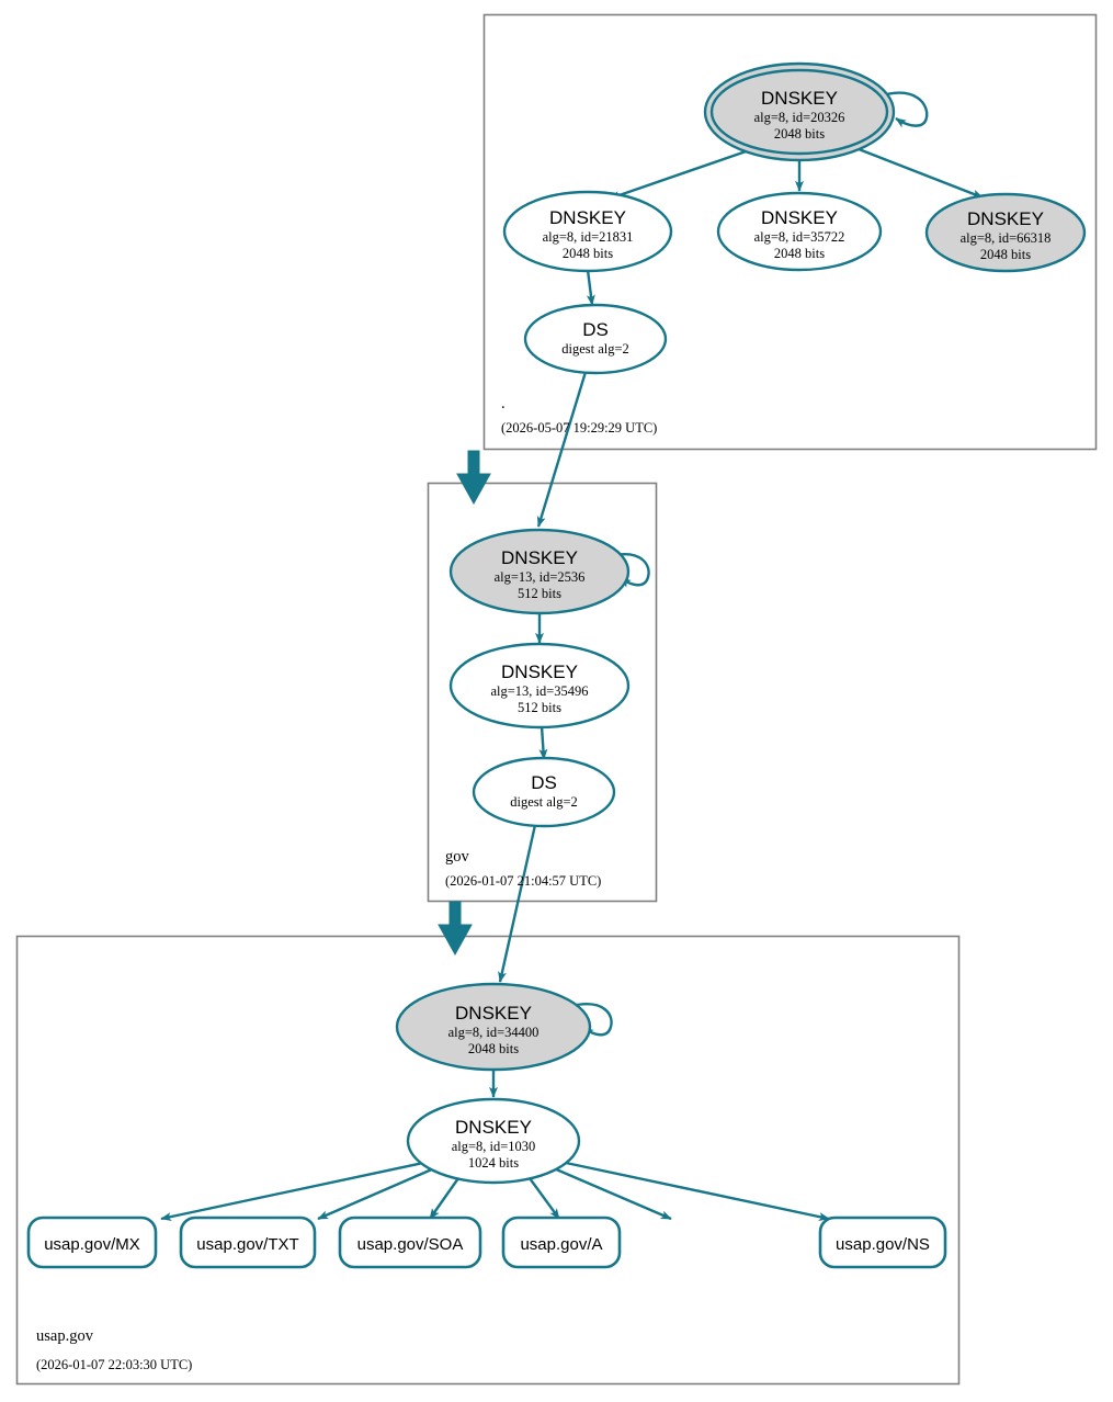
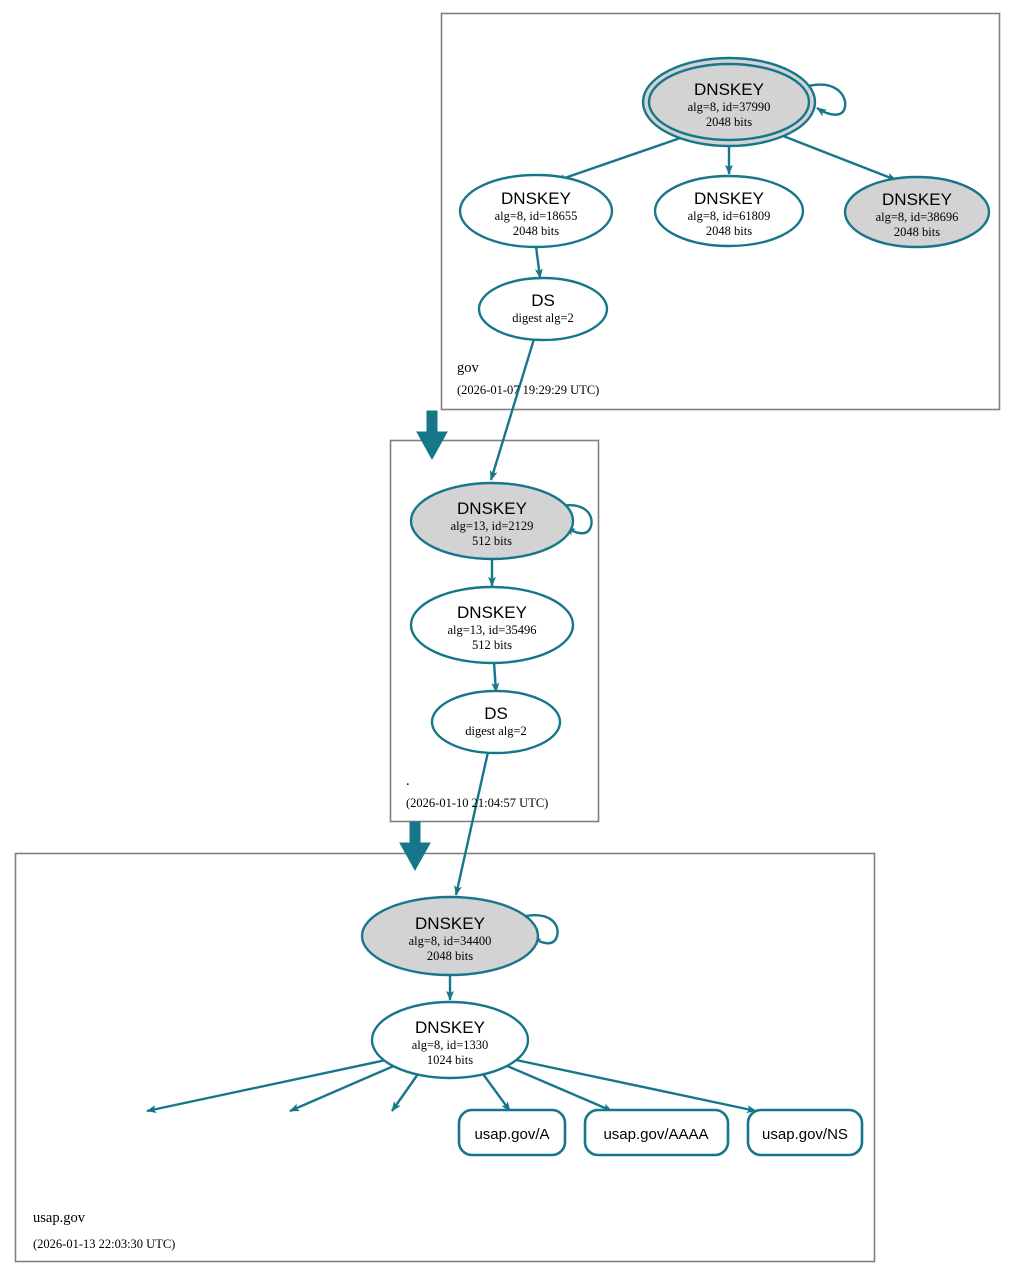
  DNSKEY
- alg=8, id=20326
+ alg=8, id=37990
  2048 bits
  DNSKEY
- alg=8, id=21831
+ alg=8, id=18655
  2048 bits
  DNSKEY
- alg=8, id=35722
+ alg=8, id=61809
  2048 bits
  DNSKEY
- alg=8, id=66318
+ alg=8, id=38696
  2048 bits
  DS
  digest alg=2
- .
+ gov
- (2026-05-07 19:29:29 UTC)
+ (2026-01-07 19:29:29 UTC)
  DNSKEY
- alg=13, id=2536
+ alg=13, id=2129
  512 bits
  DNSKEY
  alg=13, id=35496
  512 bits
  DS
  digest alg=2
- gov
+ .
- (2026-01-07 21:04:57 UTC)
+ (2026-01-10 21:04:57 UTC)
  DNSKEY
  alg=8, id=34400
  2048 bits
  DNSKEY
- alg=8, id=1030
+ alg=8, id=1330
  1024 bits
- usap.gov/MX
- usap.gov/TXT
- usap.gov/SOA
  usap.gov/A
+ usap.gov/AAAA
  usap.gov/NS
  usap.gov
- (2026-01-07 22:03:30 UTC)
+ (2026-01-13 22:03:30 UTC)
